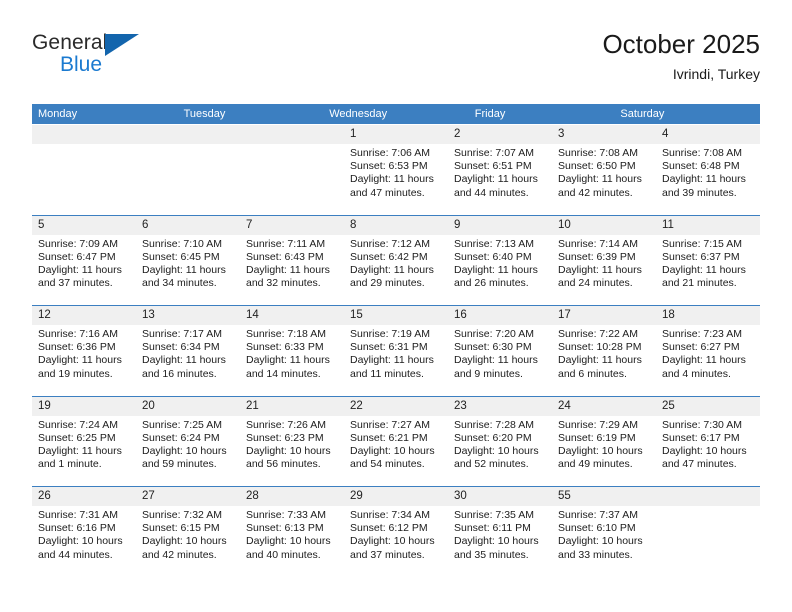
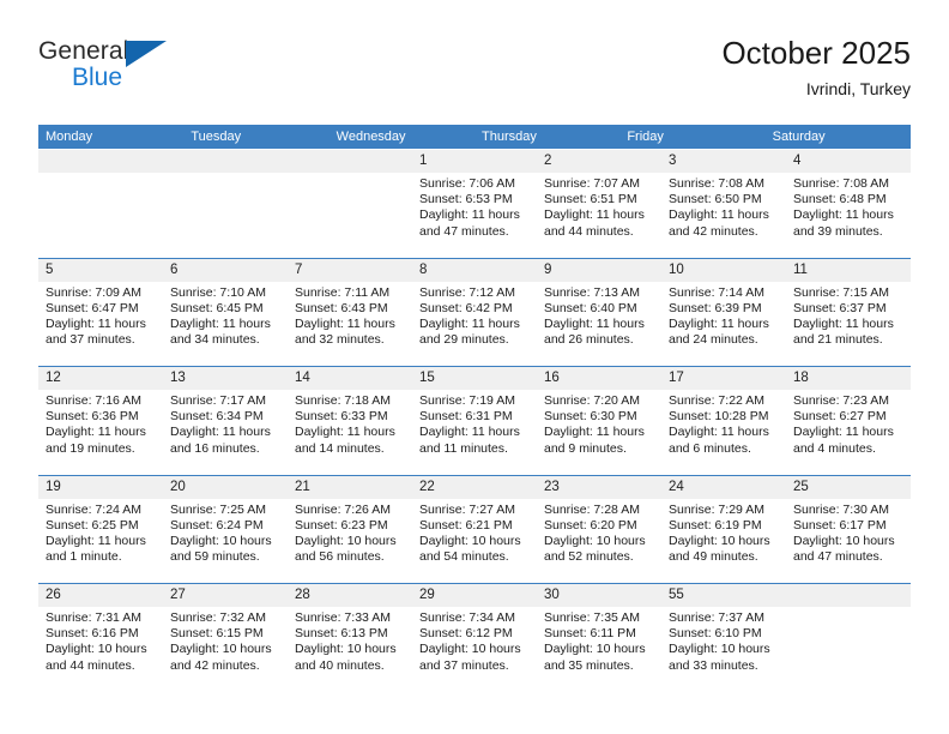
  General
  Blue
  October 2025
  Ivrindi, Turkey
  Monday
  Tuesday
  Wednesday
+ Thursday
  Friday
  Saturday
  1
  Sunrise: 7:06 AM
  Sunset: 6:53 PM
  Daylight: 11 hours
  and 47 minutes.
  2
  Sunrise: 7:07 AM
  Sunset: 6:51 PM
  Daylight: 11 hours
  and 44 minutes.
  3
  Sunrise: 7:08 AM
  Sunset: 6:50 PM
  Daylight: 11 hours
  and 42 minutes.
  4
  Sunrise: 7:08 AM
  Sunset: 6:48 PM
  Daylight: 11 hours
  and 39 minutes.
  5
  Sunrise: 7:09 AM
  Sunset: 6:47 PM
  Daylight: 11 hours
  and 37 minutes.
  6
  Sunrise: 7:10 AM
  Sunset: 6:45 PM
  Daylight: 11 hours
  and 34 minutes.
  7
  Sunrise: 7:11 AM
  Sunset: 6:43 PM
  Daylight: 11 hours
  and 32 minutes.
  8
  Sunrise: 7:12 AM
  Sunset: 6:42 PM
  Daylight: 11 hours
  and 29 minutes.
  9
  Sunrise: 7:13 AM
  Sunset: 6:40 PM
  Daylight: 11 hours
  and 26 minutes.
  10
  Sunrise: 7:14 AM
  Sunset: 6:39 PM
  Daylight: 11 hours
  and 24 minutes.
  11
  Sunrise: 7:15 AM
  Sunset: 6:37 PM
  Daylight: 11 hours
  and 21 minutes.
  12
  Sunrise: 7:16 AM
  Sunset: 6:36 PM
  Daylight: 11 hours
  and 19 minutes.
  13
  Sunrise: 7:17 AM
  Sunset: 6:34 PM
  Daylight: 11 hours
  and 16 minutes.
  14
  Sunrise: 7:18 AM
  Sunset: 6:33 PM
  Daylight: 11 hours
  and 14 minutes.
  15
  Sunrise: 7:19 AM
  Sunset: 6:31 PM
  Daylight: 11 hours
  and 11 minutes.
  16
  Sunrise: 7:20 AM
  Sunset: 6:30 PM
  Daylight: 11 hours
  and 9 minutes.
  17
  Sunrise: 7:22 AM
  Sunset: 10:28 PM
  Daylight: 11 hours
  and 6 minutes.
  18
  Sunrise: 7:23 AM
  Sunset: 6:27 PM
  Daylight: 11 hours
  and 4 minutes.
  19
  Sunrise: 7:24 AM
  Sunset: 6:25 PM
  Daylight: 11 hours
  and 1 minute.
  20
  Sunrise: 7:25 AM
  Sunset: 6:24 PM
  Daylight: 10 hours
  and 59 minutes.
  21
  Sunrise: 7:26 AM
  Sunset: 6:23 PM
  Daylight: 10 hours
  and 56 minutes.
  22
  Sunrise: 7:27 AM
  Sunset: 6:21 PM
  Daylight: 10 hours
  and 54 minutes.
  23
  Sunrise: 7:28 AM
  Sunset: 6:20 PM
  Daylight: 10 hours
  and 52 minutes.
  24
  Sunrise: 7:29 AM
  Sunset: 6:19 PM
  Daylight: 10 hours
  and 49 minutes.
  25
  Sunrise: 7:30 AM
  Sunset: 6:17 PM
  Daylight: 10 hours
  and 47 minutes.
  26
  Sunrise: 7:31 AM
  Sunset: 6:16 PM
  Daylight: 10 hours
  and 44 minutes.
  27
  Sunrise: 7:32 AM
  Sunset: 6:15 PM
  Daylight: 10 hours
  and 42 minutes.
  28
  Sunrise: 7:33 AM
  Sunset: 6:13 PM
  Daylight: 10 hours
  and 40 minutes.
  29
  Sunrise: 7:34 AM
  Sunset: 6:12 PM
  Daylight: 10 hours
  and 37 minutes.
  30
  Sunrise: 7:35 AM
  Sunset: 6:11 PM
  Daylight: 10 hours
  and 35 minutes.
  55
  Sunrise: 7:37 AM
  Sunset: 6:10 PM
  Daylight: 10 hours
  and 33 minutes.
